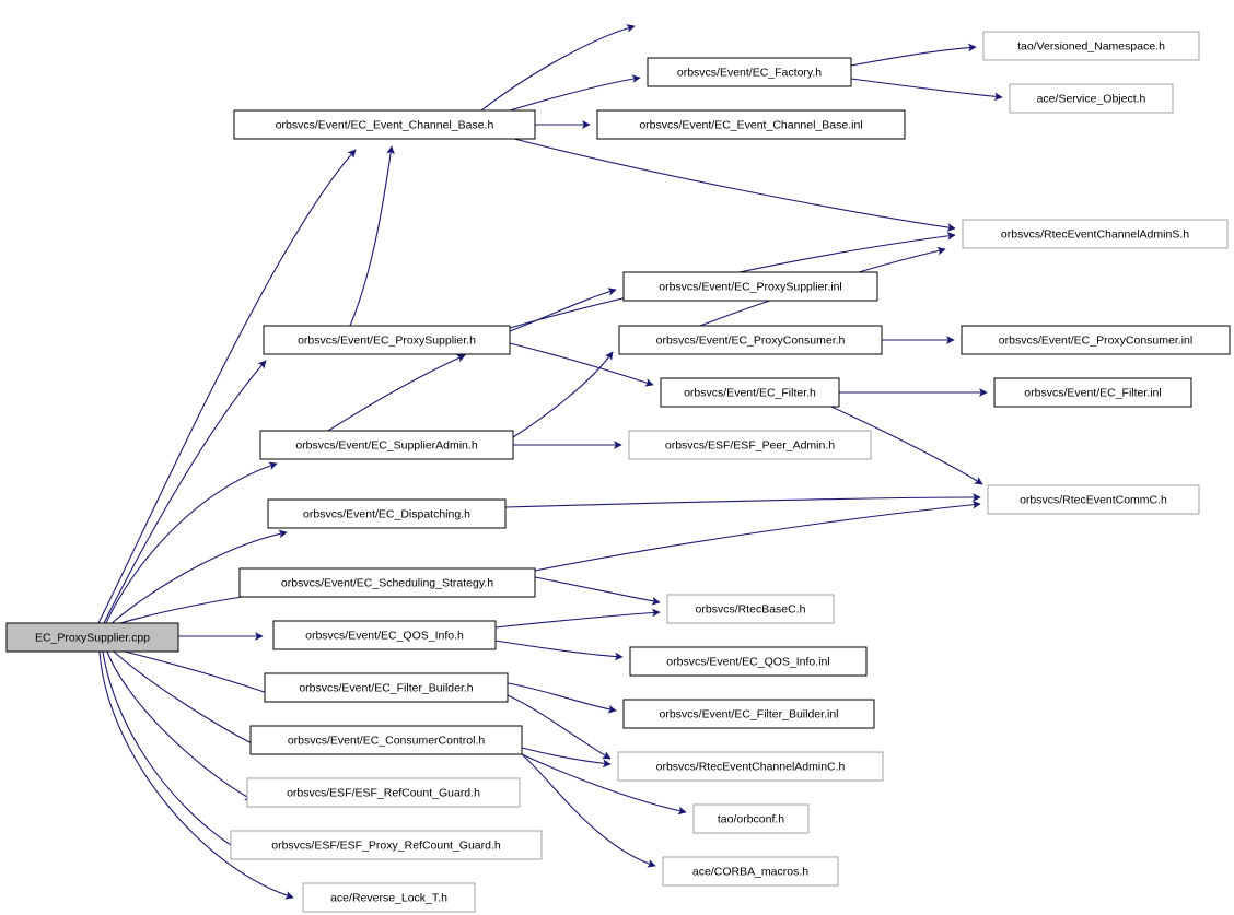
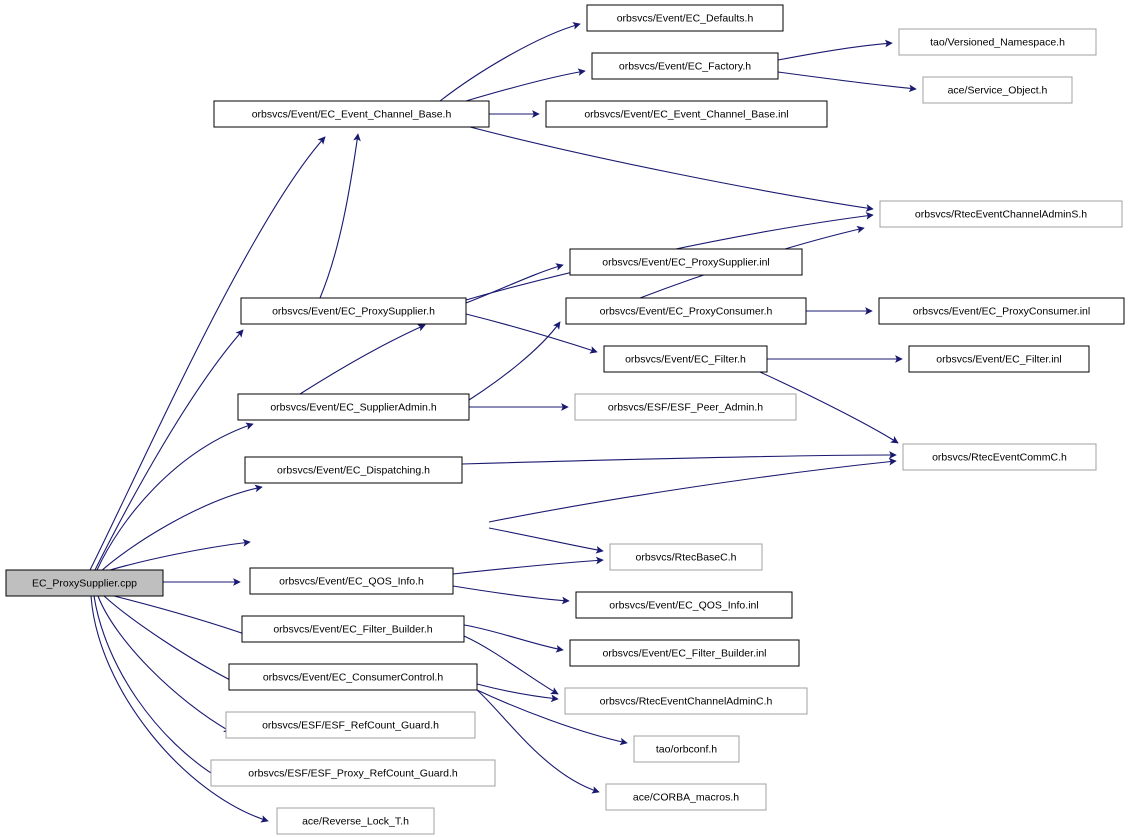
  EC_ProxySupplier.cpp
  orbsvcs/Event/EC_Event_Channel_Base.h
+ orbsvcs/Event/EC_Defaults.h
  orbsvcs/Event/EC_Factory.h
  orbsvcs/Event/EC_Event_Channel_Base.inl
  tao/Versioned_Namespace.h
  ace/Service_Object.h
  orbsvcs/RtecEventChannelAdminS.h
  orbsvcs/Event/EC_ProxySupplier.inl
  orbsvcs/Event/EC_ProxySupplier.h
  orbsvcs/Event/EC_ProxyConsumer.h
  orbsvcs/Event/EC_ProxyConsumer.inl
  orbsvcs/Event/EC_Filter.h
  orbsvcs/Event/EC_Filter.inl
  orbsvcs/Event/EC_SupplierAdmin.h
  orbsvcs/ESF/ESF_Peer_Admin.h
  orbsvcs/Event/EC_Dispatching.h
  orbsvcs/RtecEventCommC.h
- orbsvcs/Event/EC_Scheduling_Strategy.h
  orbsvcs/RtecBaseC.h
  orbsvcs/Event/EC_QOS_Info.h
  orbsvcs/Event/EC_QOS_Info.inl
  orbsvcs/Event/EC_Filter_Builder.h
  orbsvcs/Event/EC_Filter_Builder.inl
  orbsvcs/Event/EC_ConsumerControl.h
  orbsvcs/RtecEventChannelAdminC.h
  orbsvcs/ESF/ESF_RefCount_Guard.h
  tao/orbconf.h
  orbsvcs/ESF/ESF_Proxy_RefCount_Guard.h
  ace/CORBA_macros.h
  ace/Reverse_Lock_T.h
